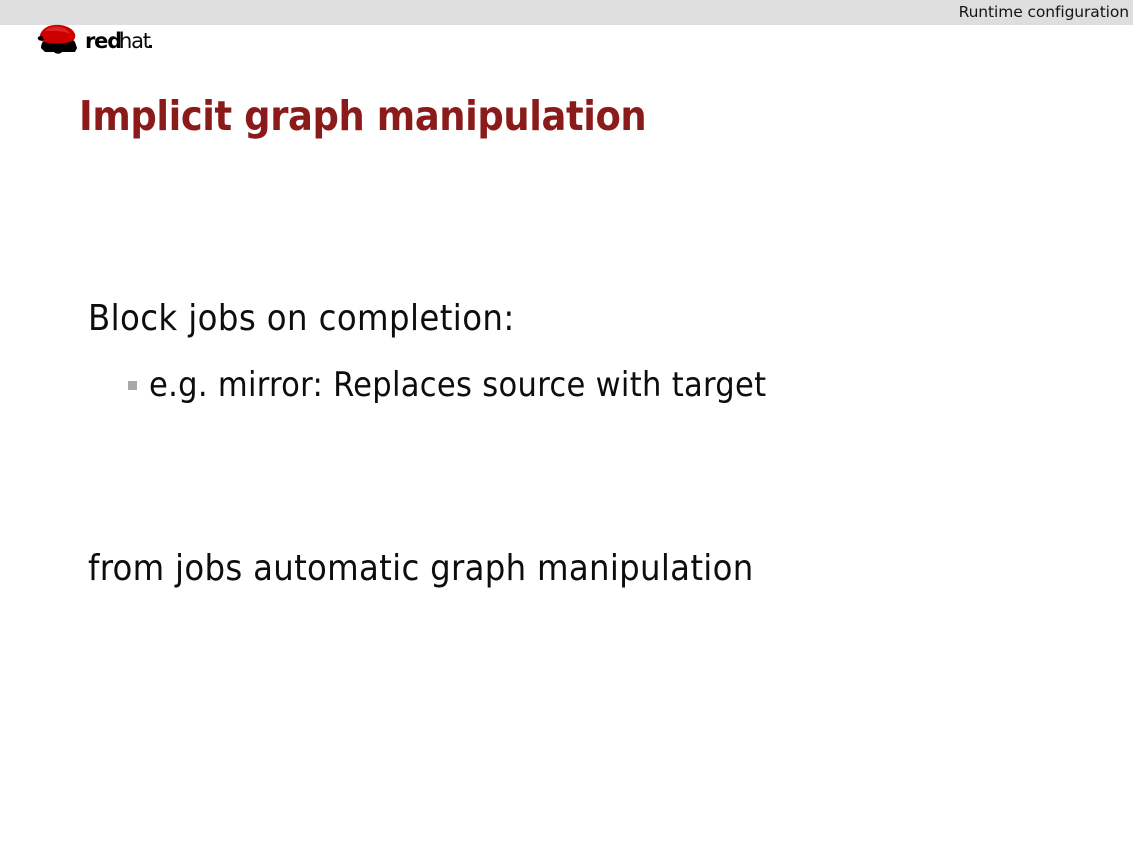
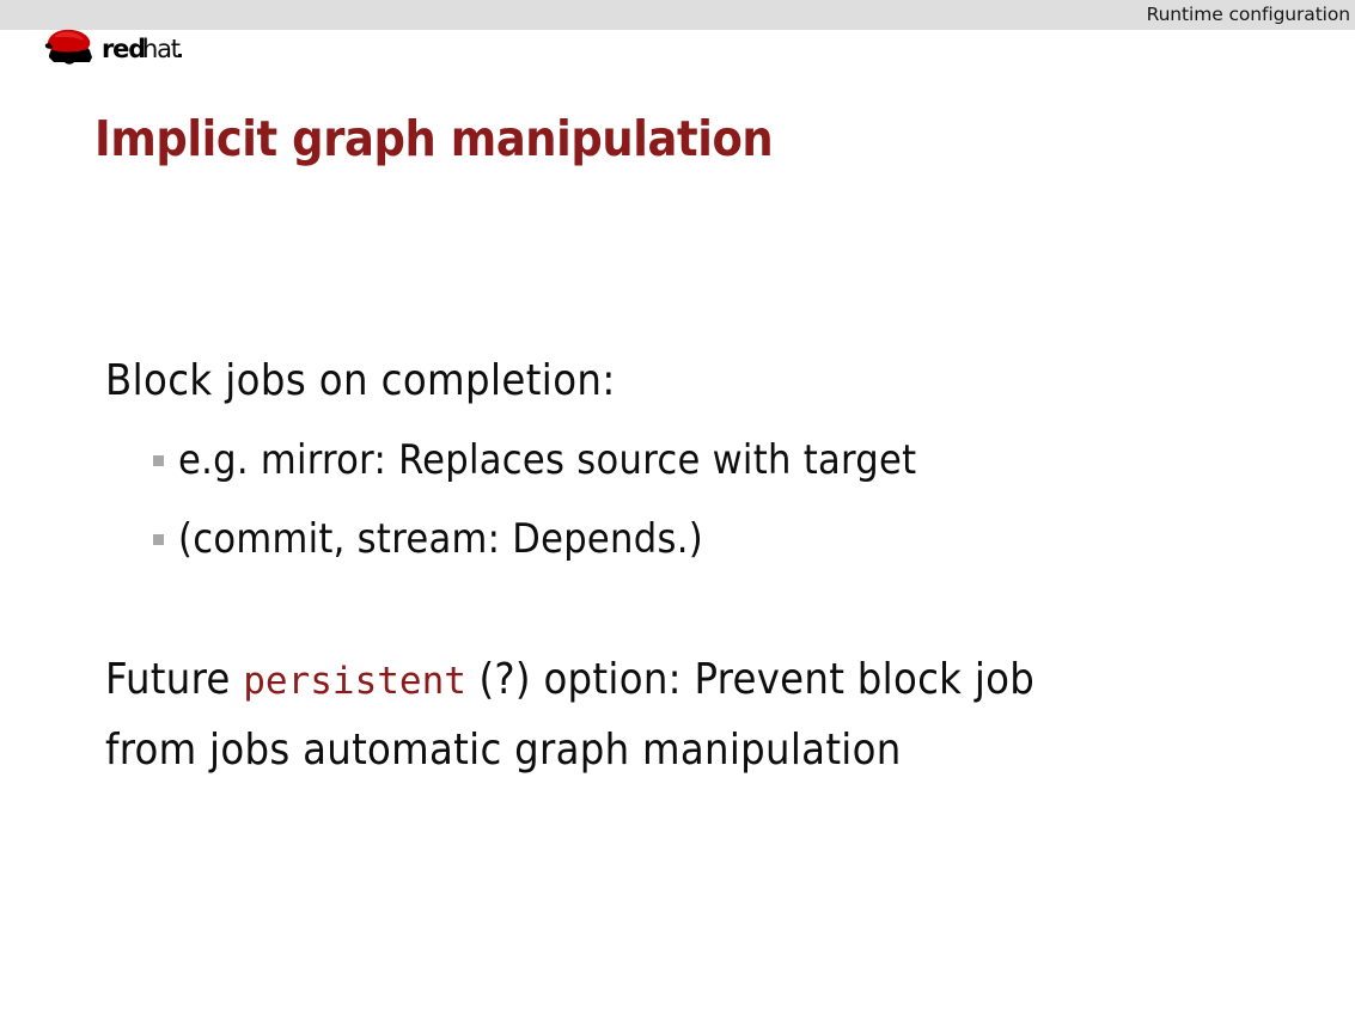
  Runtime configuration
  red
  hat
  Implicit graph manipulation
  Block jobs on completion:
  e.g. mirror: Replaces source with target
+ (commit, stream: Depends.)
+ Future persistent (?) option: Prevent block job
  from jobs automatic graph manipulation
